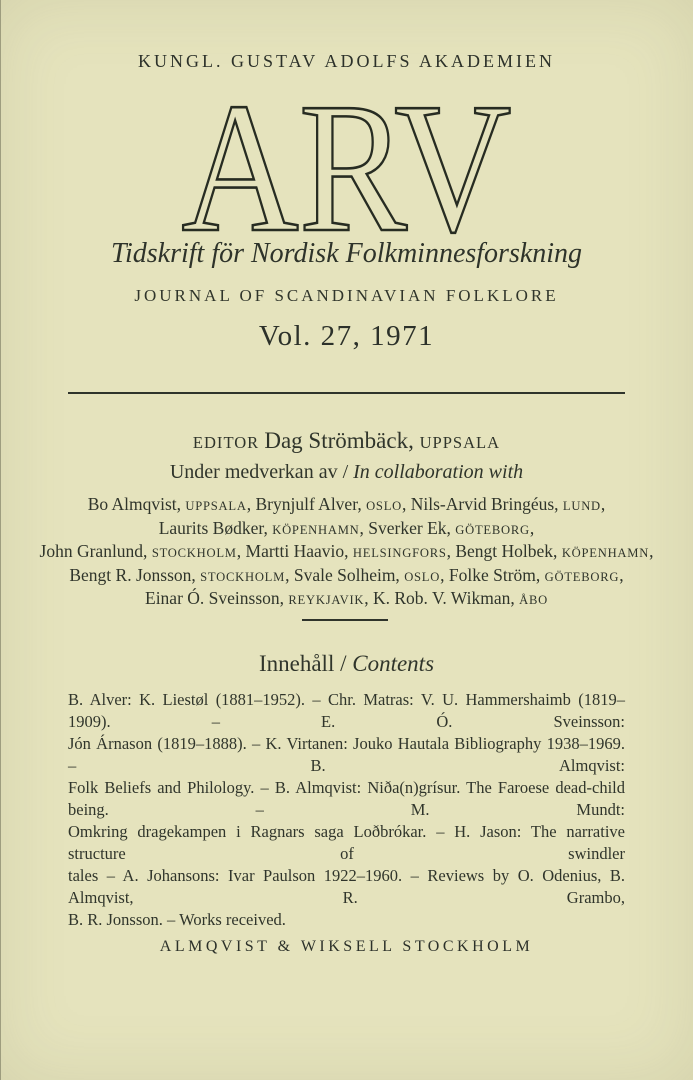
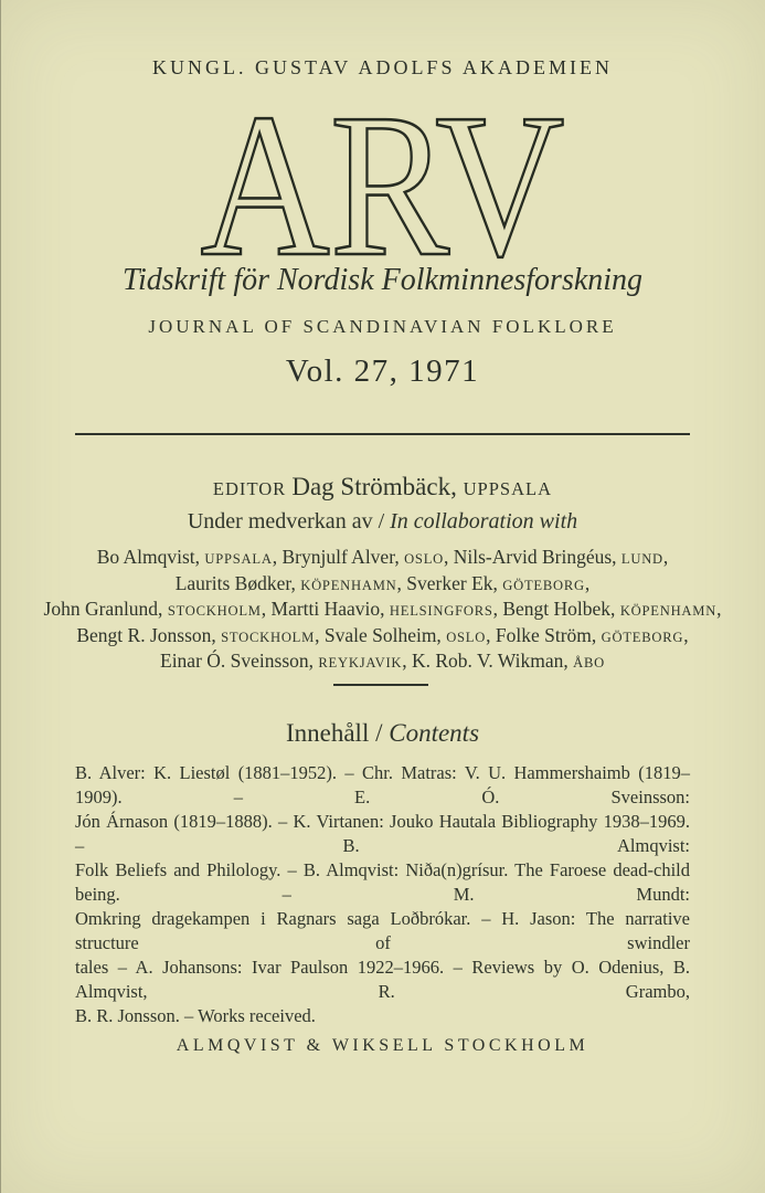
  KUNGL. GUSTAV ADOLFS AKADEMIEN
  ARV
  Tidskrift för Nordisk Folkminnesforskning
  JOURNAL OF SCANDINAVIAN FOLKLORE
  Vol. 27, 1971
  EDITOR Dag Strömbäck, UPPSALA
  Under medverkan av / In collaboration with
  Bo Almqvist, UPPSALA, Brynjulf Alver, OSLO, Nils-Arvid Bringéus, LUND,
  Laurits Bødker, KÖPENHAMN, Sverker Ek, GÖTEBORG,
  John Granlund, STOCKHOLM, Martti Haavio, HELSINGFORS, Bengt Holbek, KÖPENHAMN,
  Bengt R. Jonsson, STOCKHOLM, Svale Solheim, OSLO, Folke Ström, GÖTEBORG,
  Einar Ó. Sveinsson, REYKJAVIK, K. Rob. V. Wikman, ÅBO
  Innehåll / Contents
  B. Alver: K. Liestøl (1881–1952). – Chr. Matras: V. U. Hammershaimb (1819–1909). – E. Ó. Sveinsson:
  Jón Árnason (1819–1888). – K. Virtanen: Jouko Hautala Bibliography 1938–1969. – B. Almqvist:
  Folk Beliefs and Philology. – B. Almqvist: Niða(n)grísur. The Faroese dead-child being. – M. Mundt:
  Omkring dragekampen i Ragnars saga Loðbrókar. – H. Jason: The narrative structure of swindler
- tales – A. Johansons: Ivar Paulson 1922–1960. – Reviews by O. Odenius, B. Almqvist, R. Grambo,
+ tales – A. Johansons: Ivar Paulson 1922–1966. – Reviews by O. Odenius, B. Almqvist, R. Grambo,
  B. R. Jonsson. – Works received.
  ALMQVIST & WIKSELL STOCKHOLM
